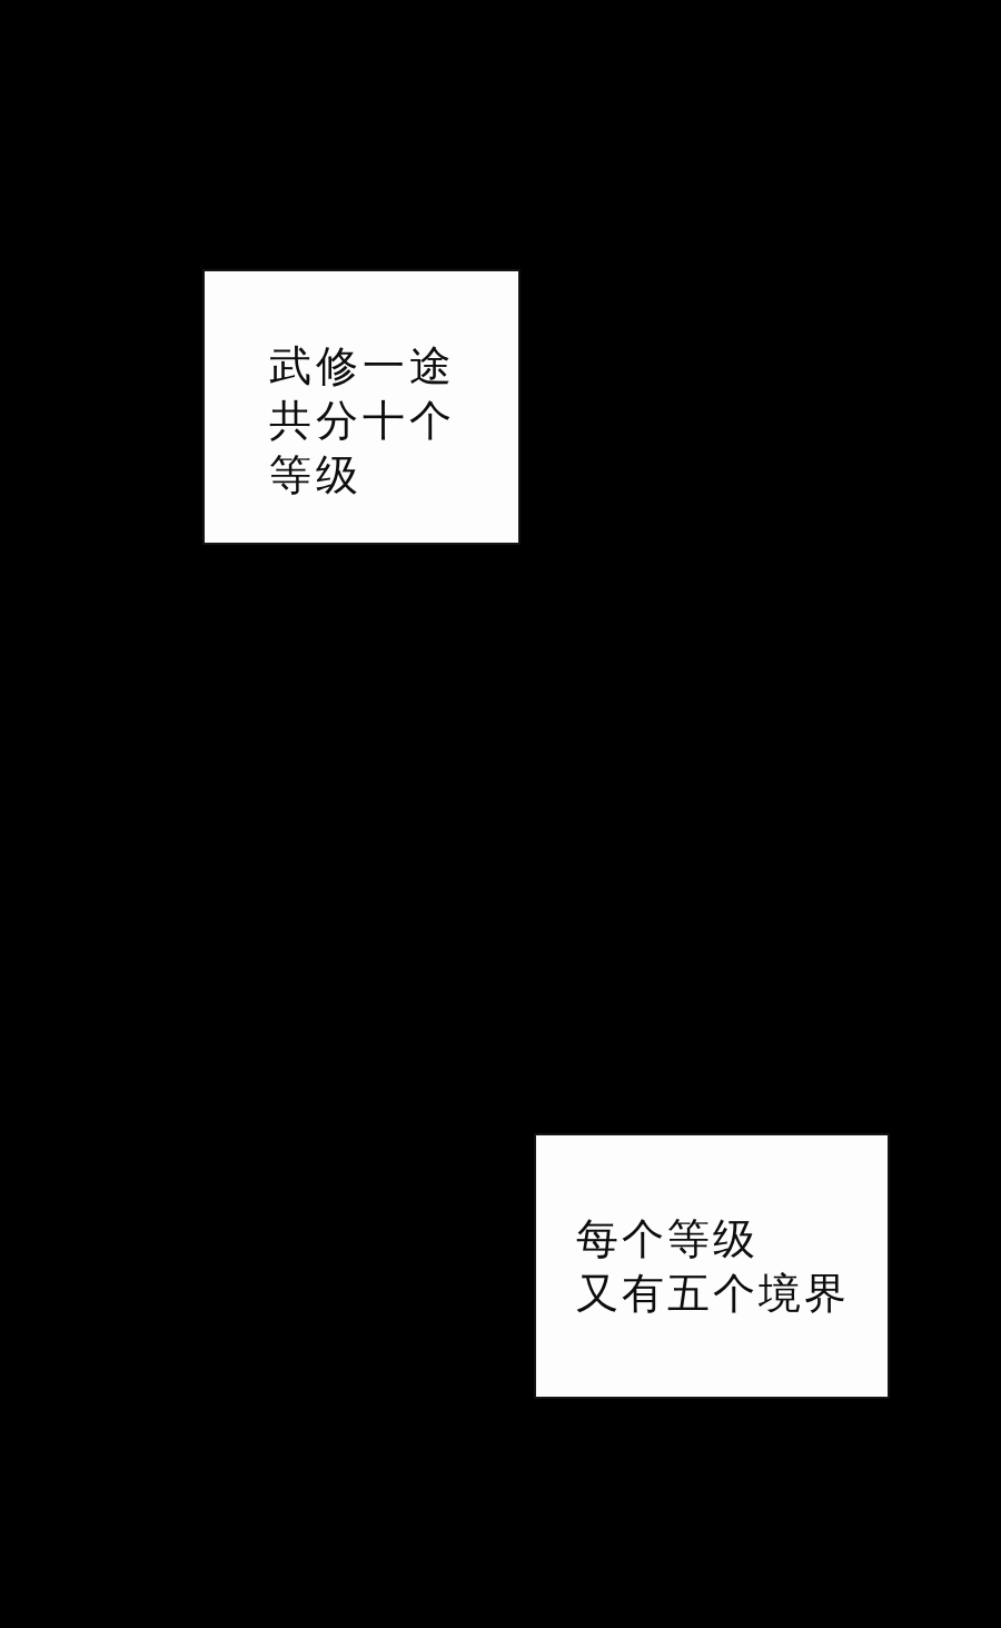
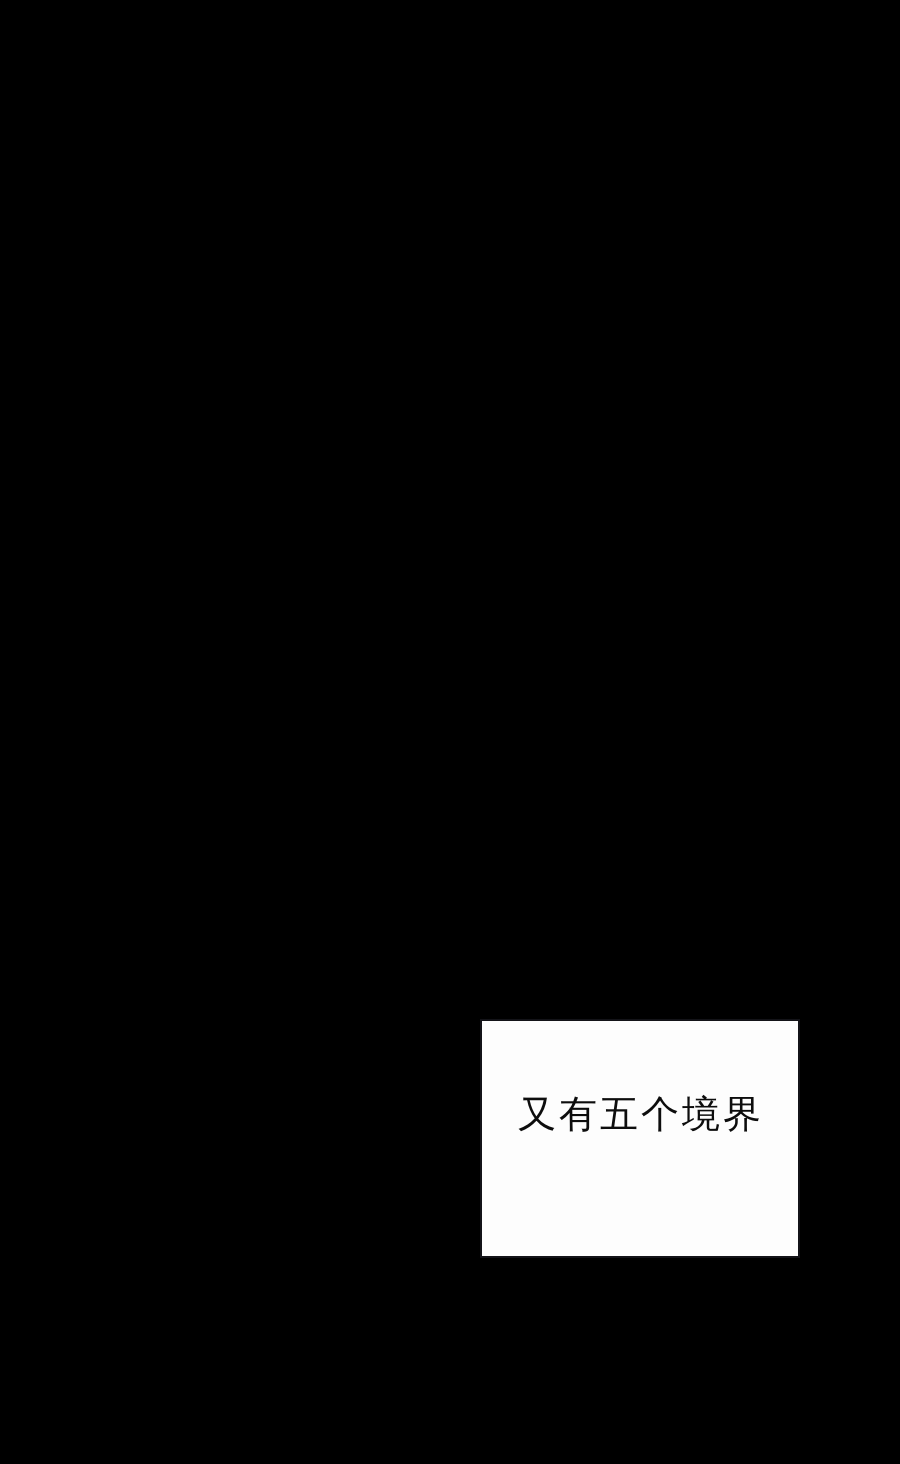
- 武修一途
- 共分十个
- 等级
- 每个等级
  又有五个境界
